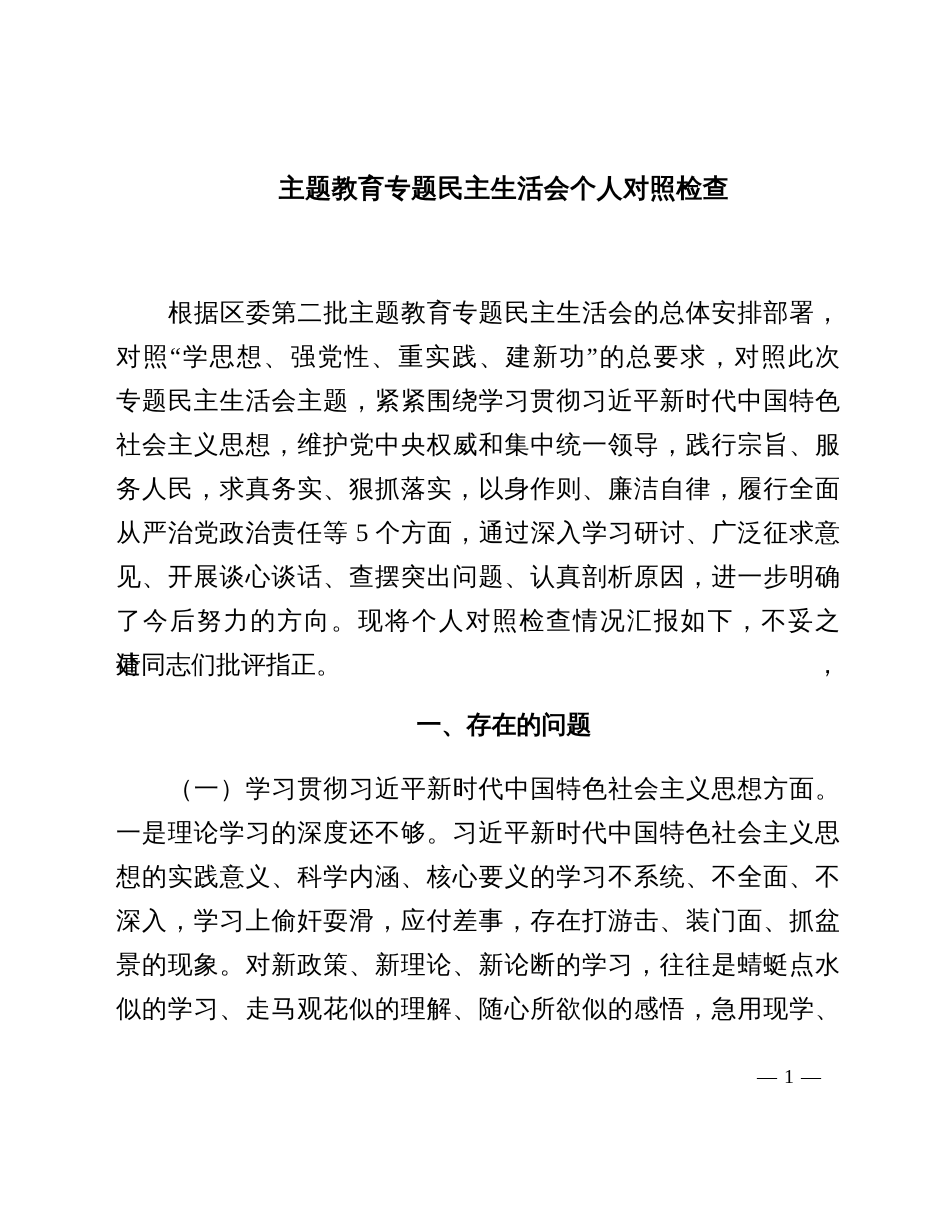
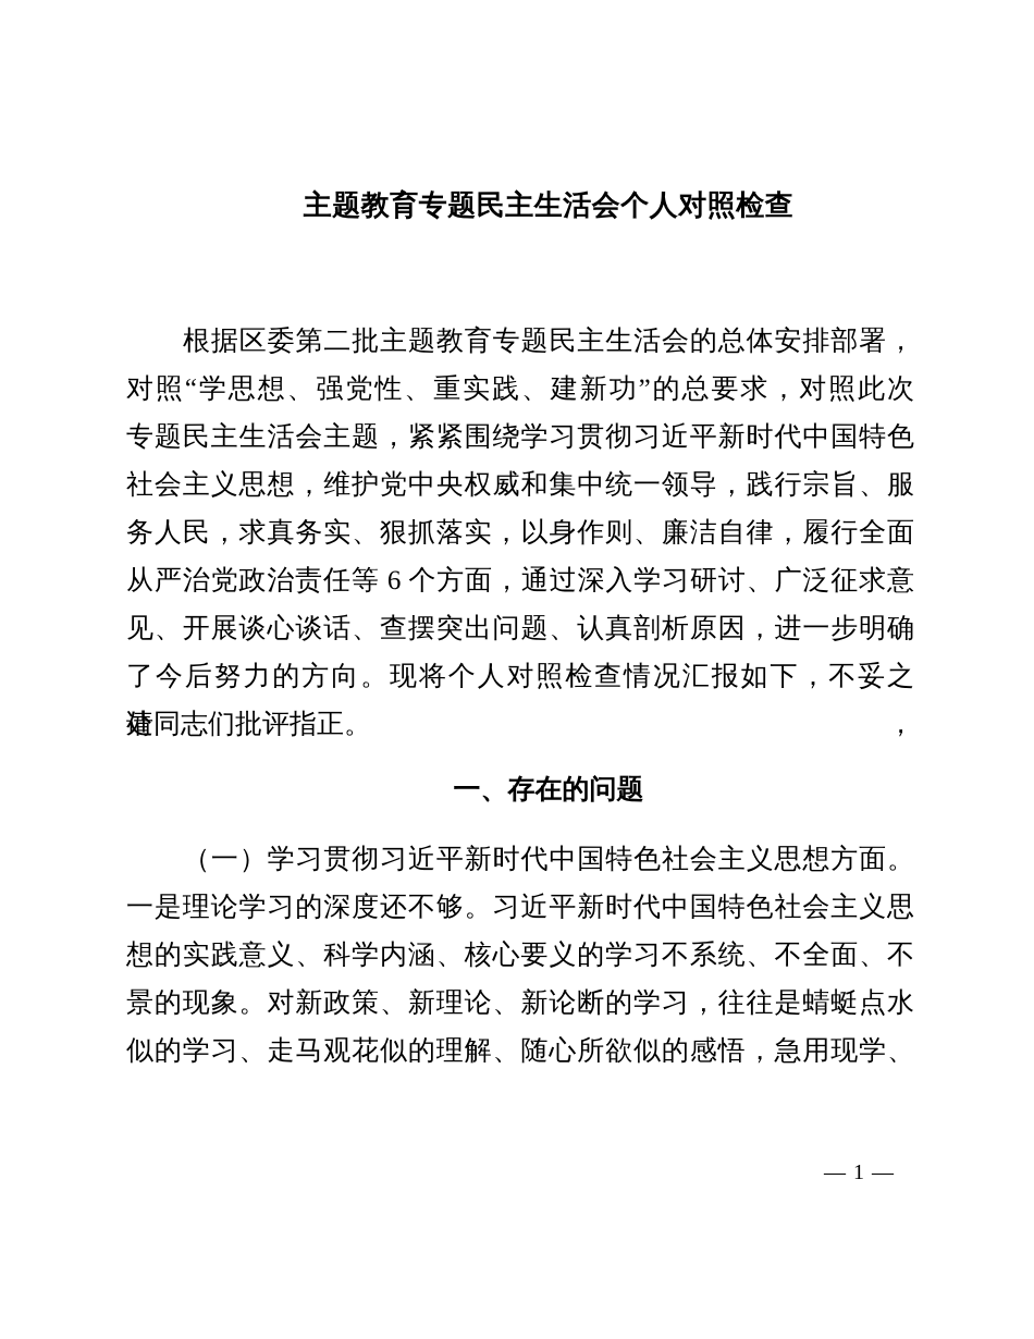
  主题教育专题民主生活会个人对照检查
  根据区委第二批主题教育专题民主生活会的总体安排部署，
  对照“学思想、强党性、重实践、建新功”的总要求，对照此次
  专题民主生活会主题，紧紧围绕学习贯彻习近平新时代中国特色
  社会主义思想，维护党中央权威和集中统一领导，践行宗旨、服
  务人民，求真务实、狠抓落实，以身作则、廉洁自律，履行全面
- 从严治党政治责任等 5 个方面，通过深入学习研讨、广泛征求意
+ 从严治党政治责任等 6 个方面，通过深入学习研讨、广泛征求意
  见、开展谈心谈话、查摆突出问题、认真剖析原因，进一步明确
  了今后努力的方向。现将个人对照检查情况汇报如下，不妥之处，
  请同志们批评指正。
  一、存在的问题
  （一）学习贯彻习近平新时代中国特色社会主义思想方面。
  一是理论学习的深度还不够。习近平新时代中国特色社会主义思
  想的实践意义、科学内涵、核心要义的学习不系统、不全面、不
- 深入，学习上偷奸耍滑，应付差事，存在打游击、装门面、抓盆
  景的现象。对新政策、新理论、新论断的学习，往往是蜻蜓点水
  似的学习、走马观花似的理解、随心所欲似的感悟，急用现学、
  — 1 —
